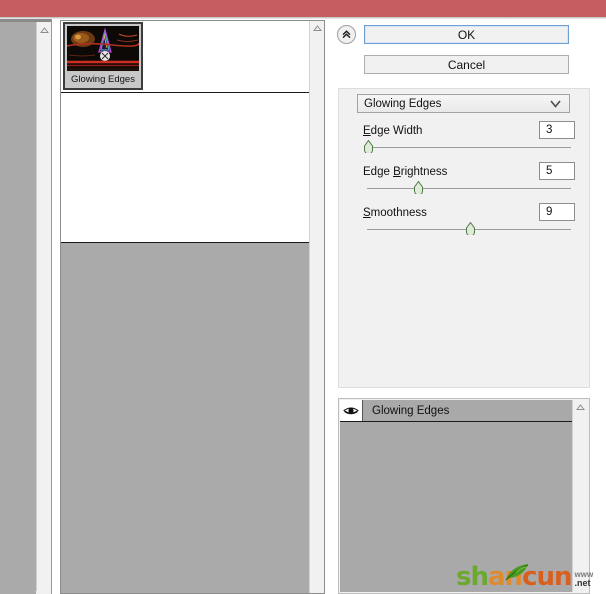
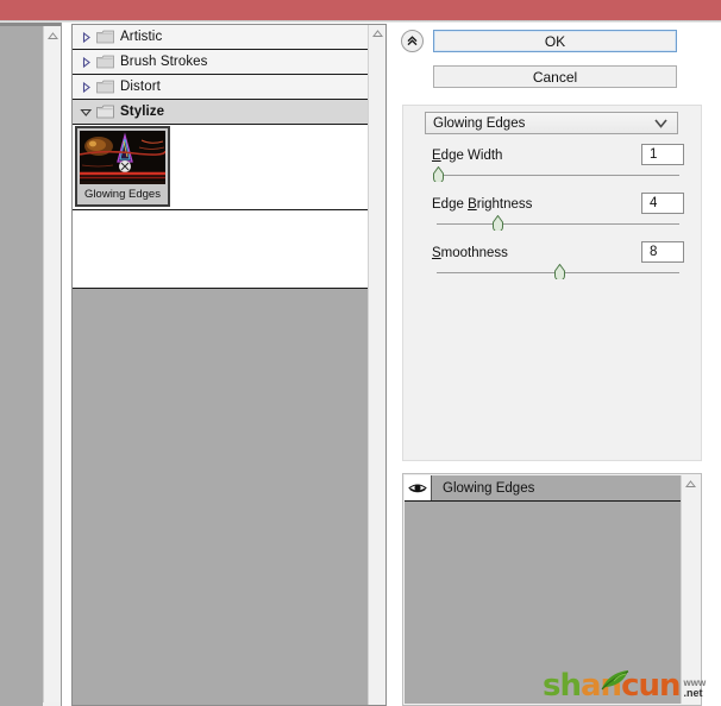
+ Artistic
+ Brush Strokes
+ Distort
+ Stylize
  Glowing Edges
  OK
  Cancel
  Glowing Edges
  Edge Width
- 3
+ 1
  Edge Brightness
- 5
+ 4
  Smoothness
- 9
+ 8
  Glowing Edges
  sha cun
  www
  .net
